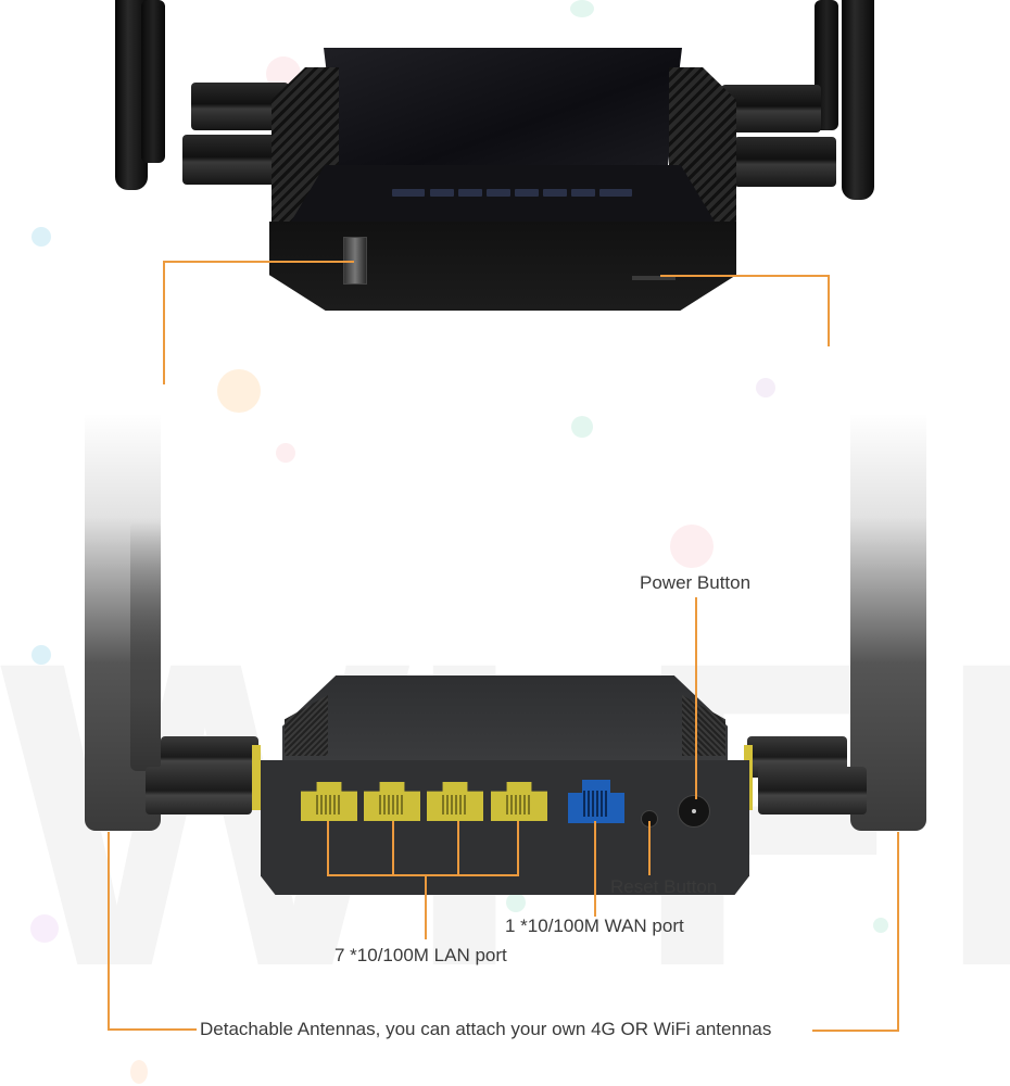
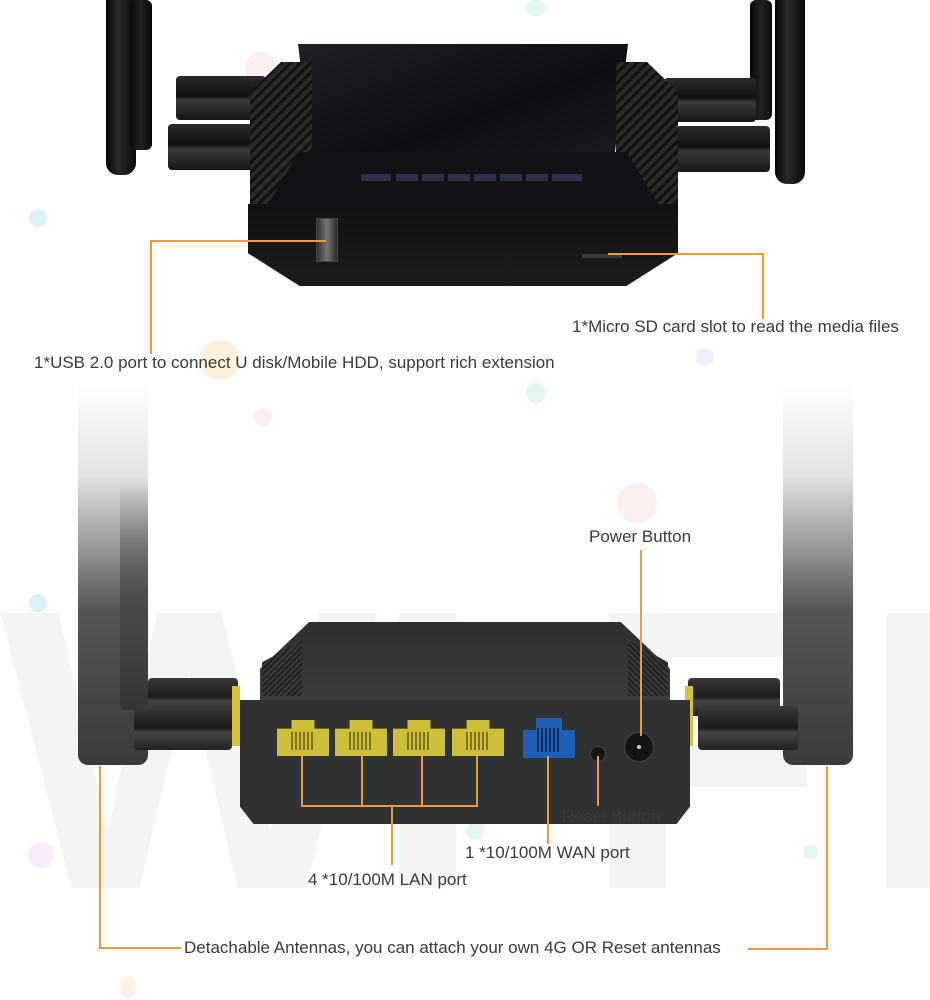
+ 1*USB 2.0 port to connect U disk/Mobile HDD, support rich extension
+ 1*Micro SD card slot to read the media files
  Power Button
- 7 *10/100M LAN port
+ 4 *10/100M LAN port
  1 *10/100M WAN port
  Reset Button
- Detachable Antennas, you can attach your own 4G OR WiFi antennas
+ Detachable Antennas, you can attach your own 4G OR Reset antennas
